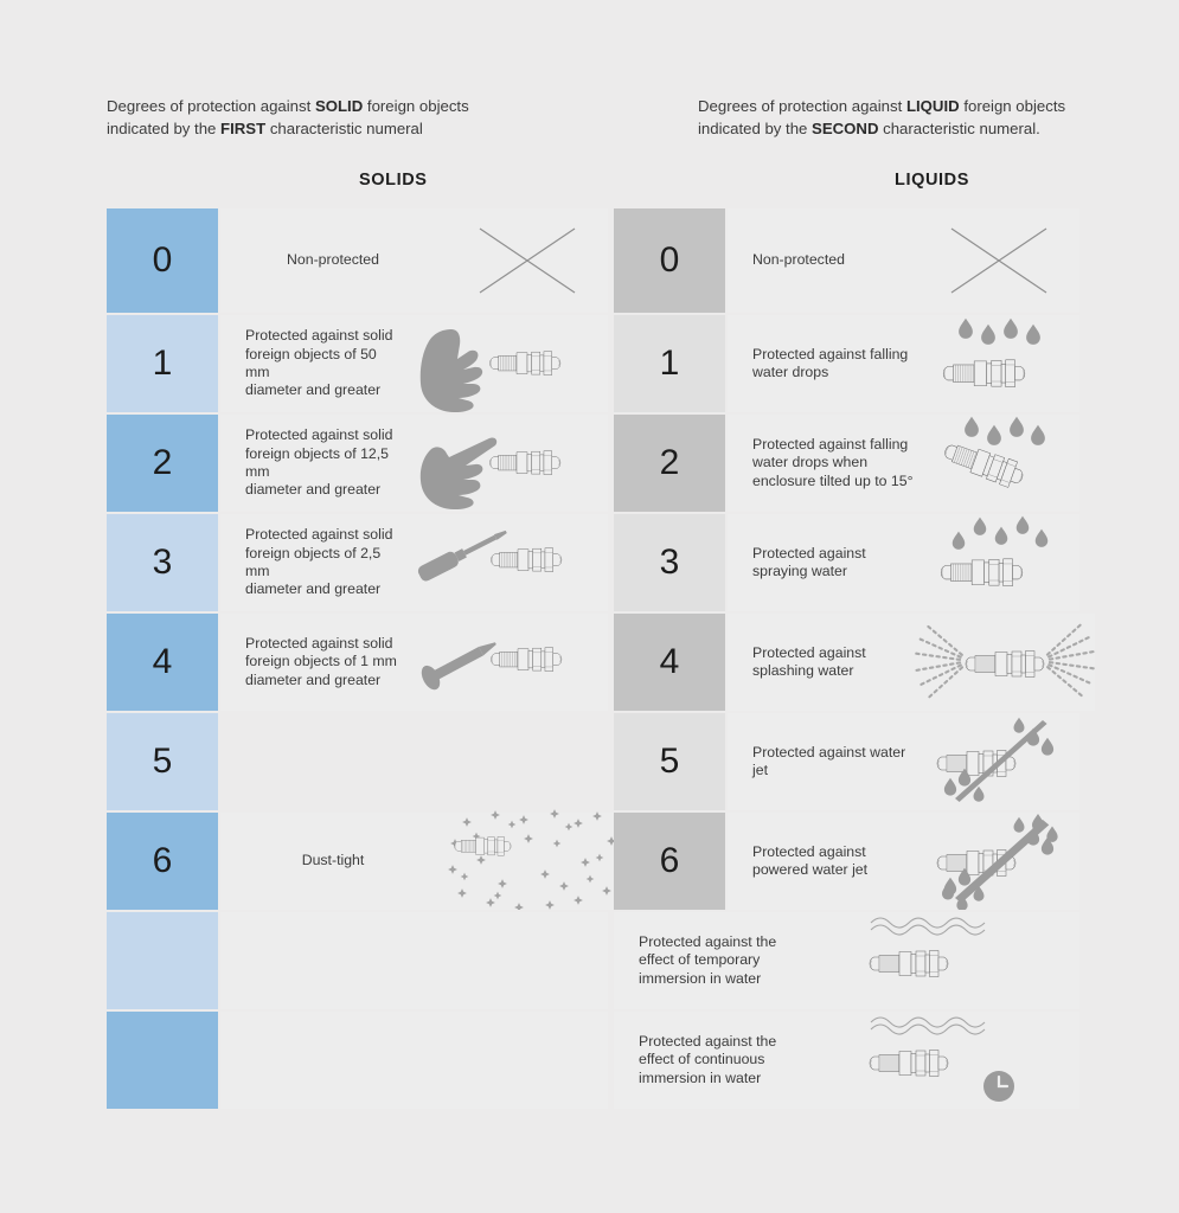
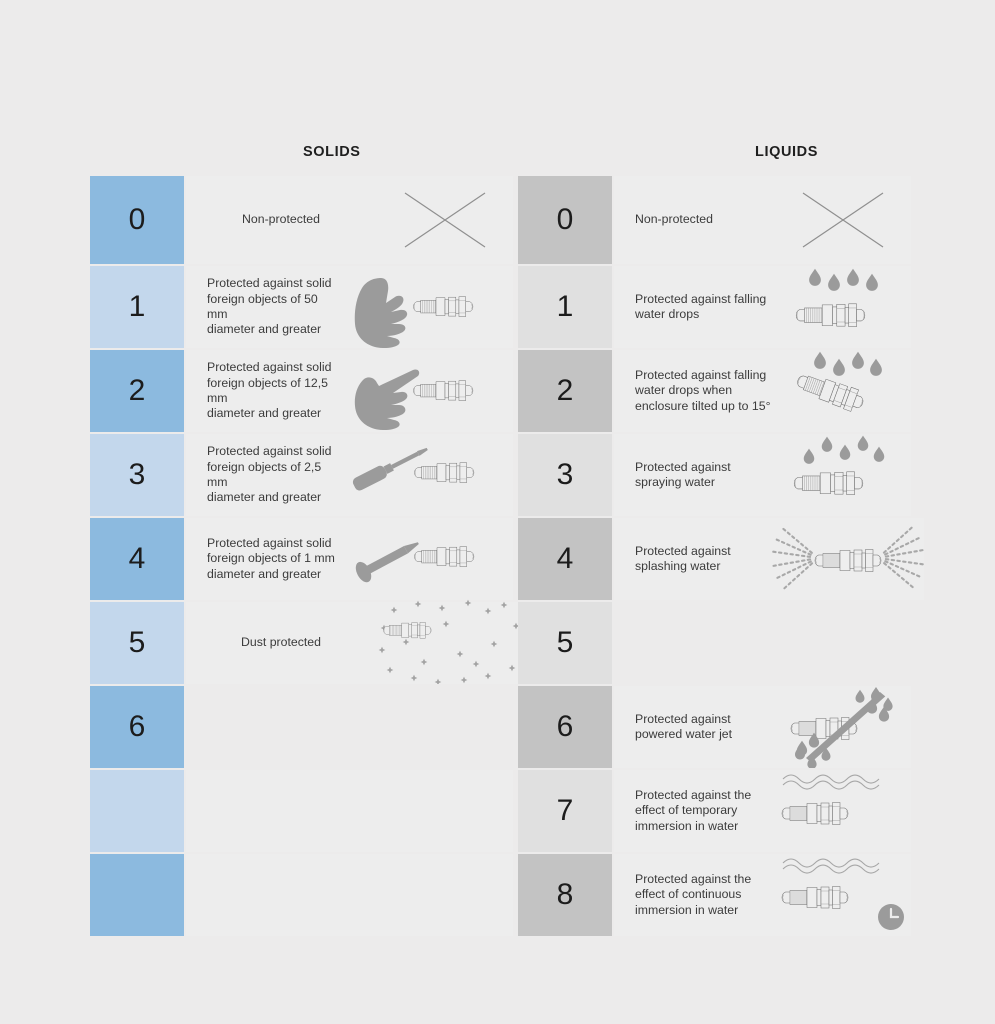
- Degrees of protection against SOLID foreign objects
- indicated by the FIRST characteristic numeral
- Degrees of protection against LIQUID foreign objects
- indicated by the SECOND characteristic numeral.
  SOLIDS
  LIQUIDS
  0
  Non-protected
  1
  Protected against solid
  foreign objects of 50 mm
  diameter and greater
  2
  Protected against solid
  foreign objects of 12,5 mm
  diameter and greater
  3
  Protected against solid
  foreign objects of 2,5 mm
  diameter and greater
  4
  Protected against solid
  foreign objects of 1 mm
  diameter and greater
  5
+ Dust protected
  6
- Dust-tight
  0
  Non-protected
  1
  Protected against falling
  water drops
  2
  Protected against falling
  water drops when
  enclosure tilted up to 15°
  3
  Protected against
  spraying water
  4
  Protected against
  splashing water
  5
- Protected against water
- jet
  6
  Protected against
  powered water jet
+ 7
  Protected against the
  effect of temporary
  immersion in water
+ 8
  Protected against the
  effect of continuous
  immersion in water
